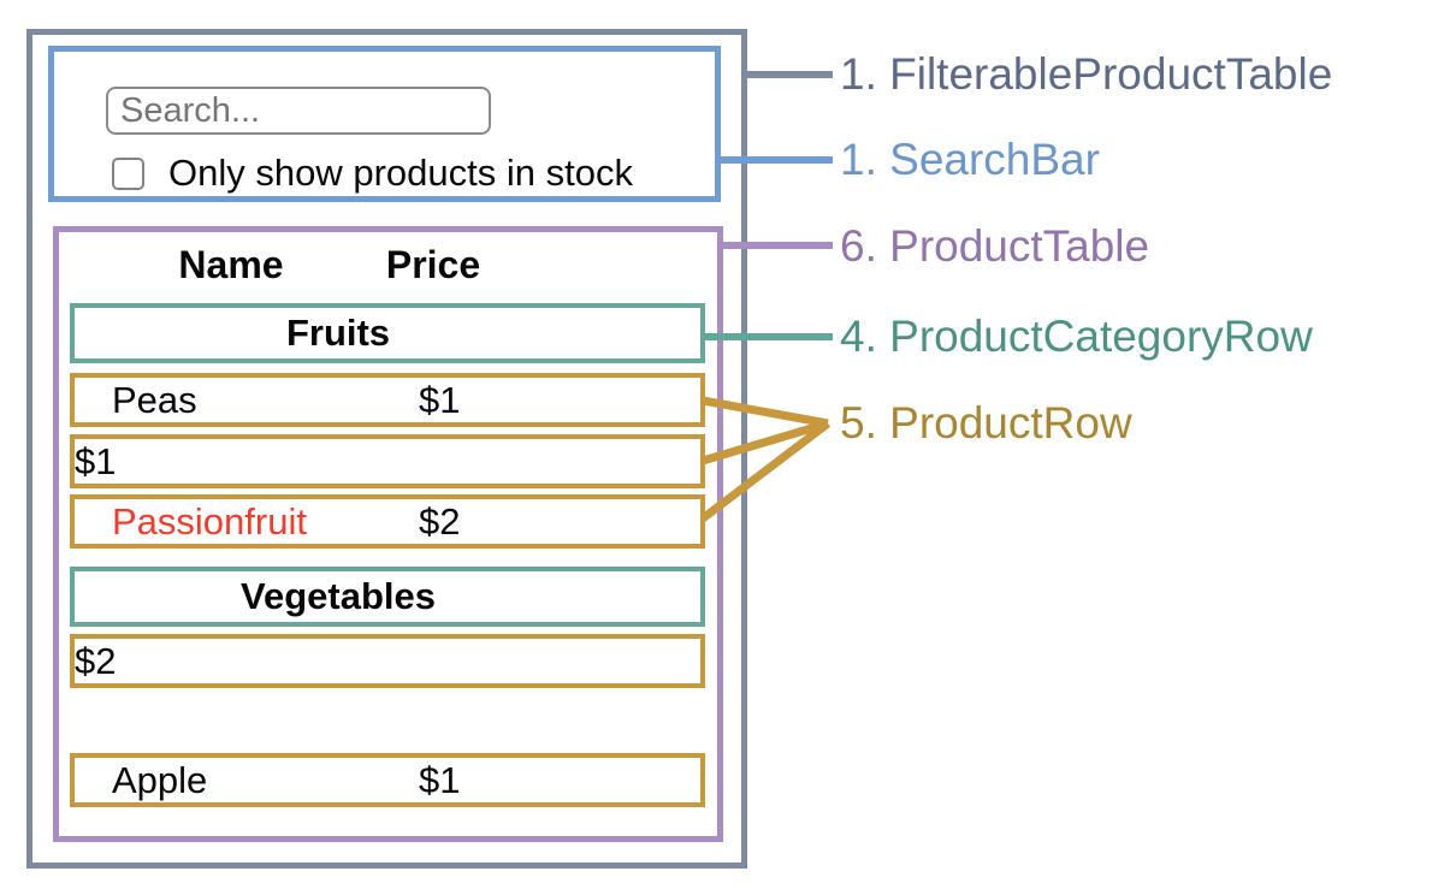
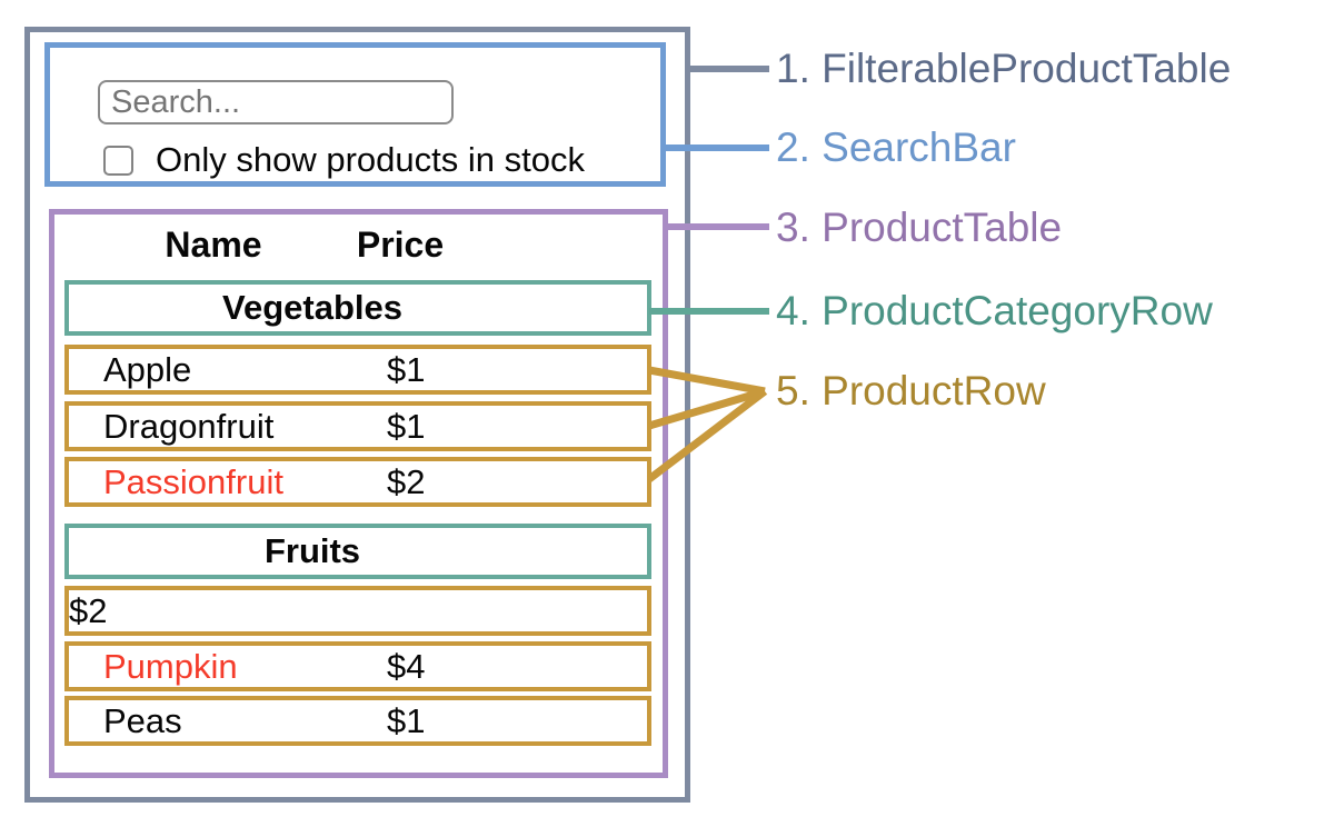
  Search...
  Only show products in stock
  Name
  Price
- Fruits
+ Vegetables
- Peas
+ Apple
  $1
+ Dragonfruit
  $1
  Passionfruit
  $2
- Vegetables
+ Fruits
  $2
+ Pumpkin
+ $4
- Apple
+ Peas
  $1
  1. FilterableProductTable
- 1. SearchBar
+ 2. SearchBar
- 6. ProductTable
+ 3. ProductTable
  4. ProductCategoryRow
  5. ProductRow
